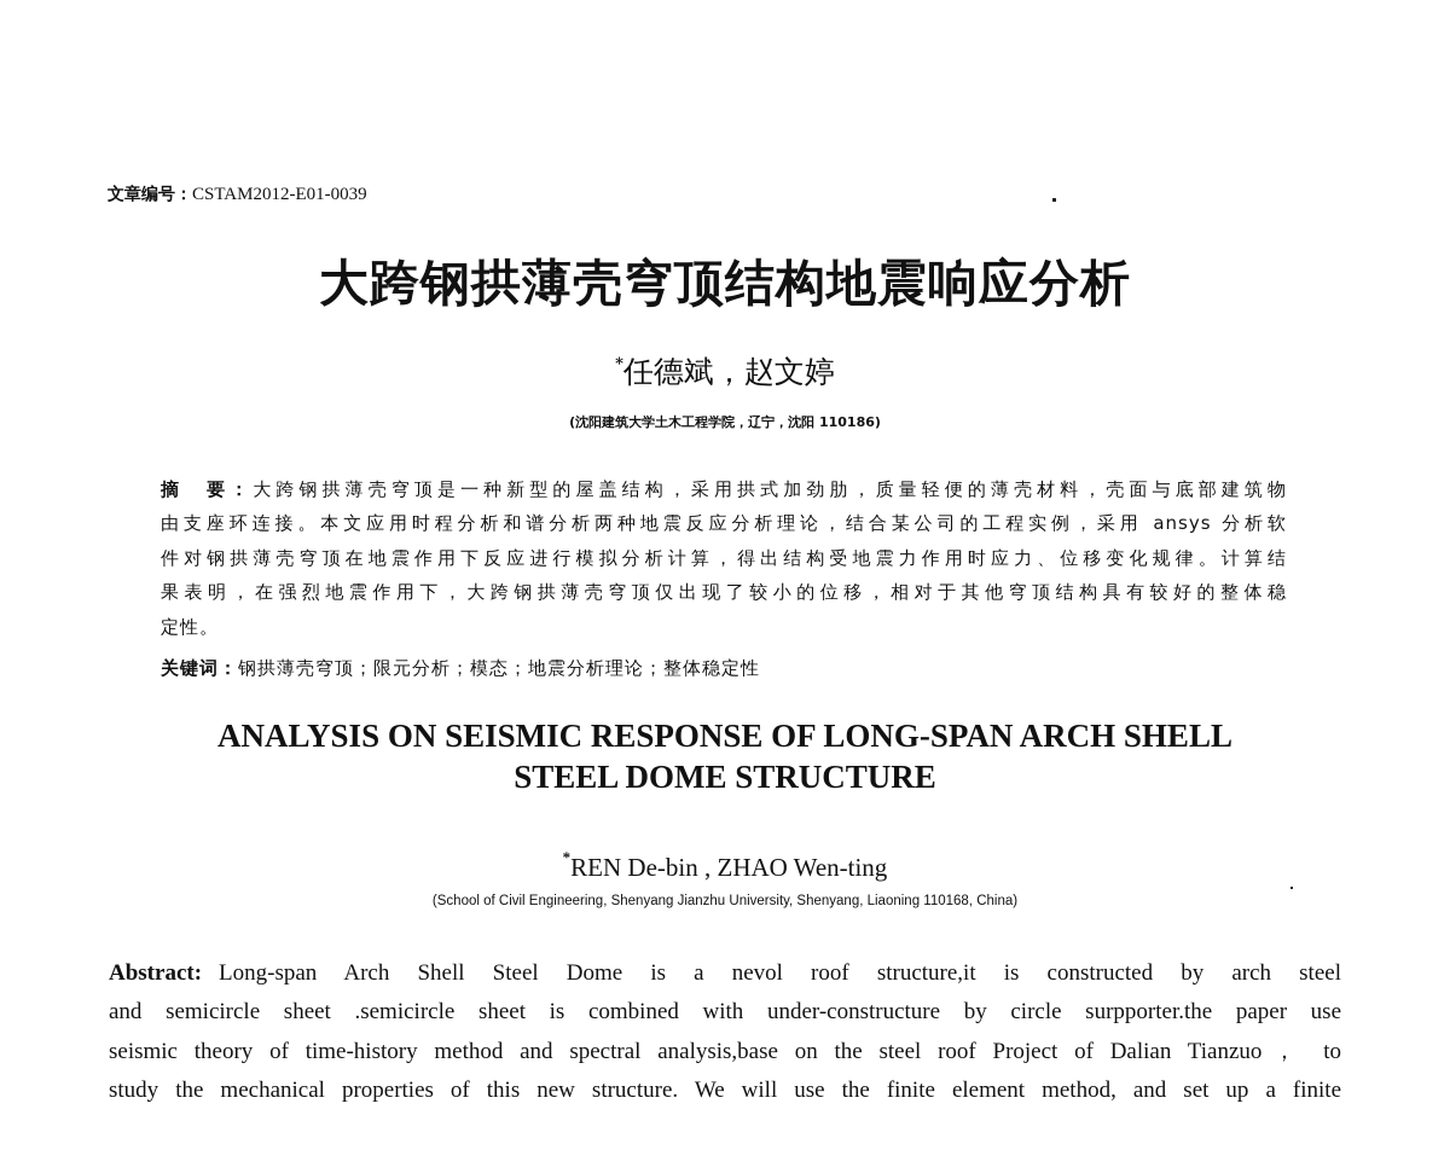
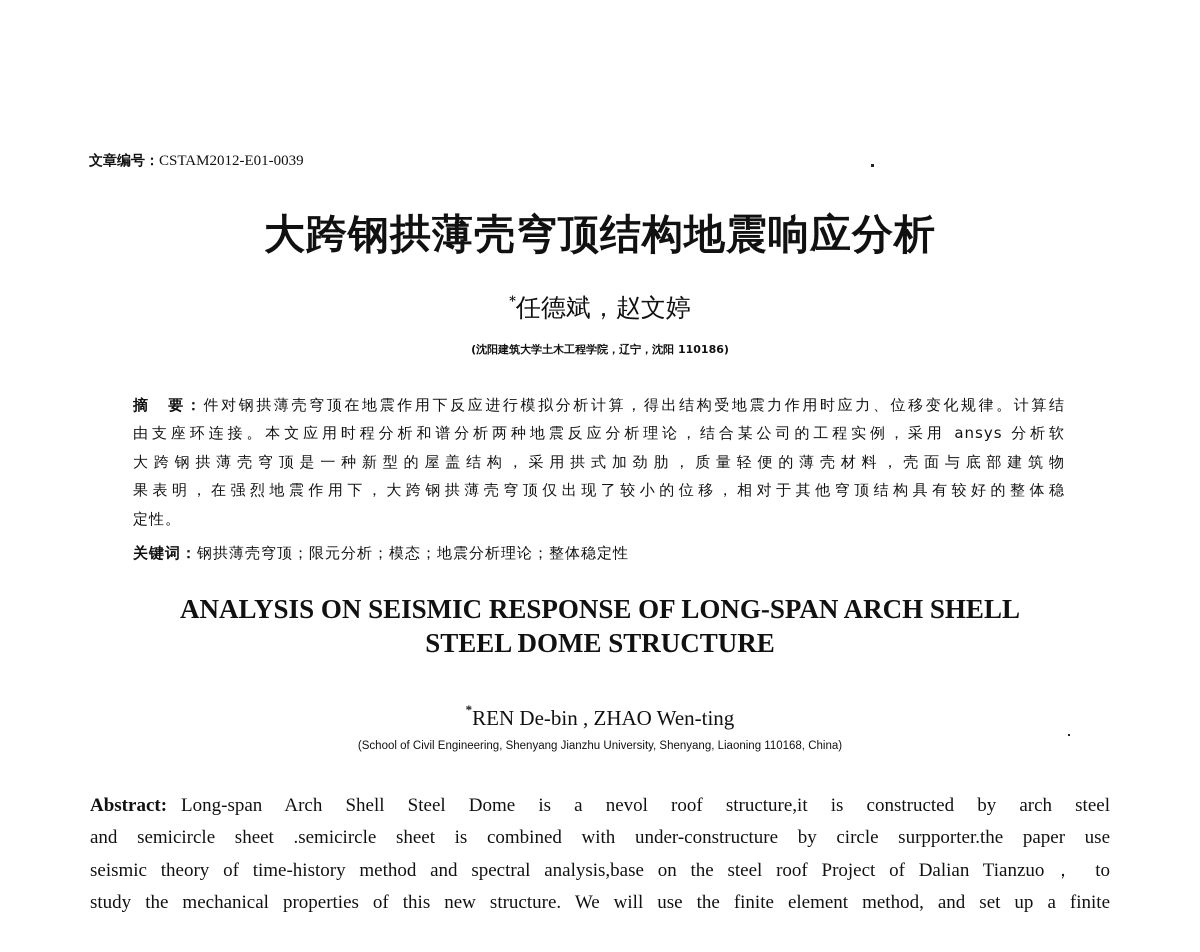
  文章编号：CSTAM2012-E01-0039
  大跨钢拱薄壳穹顶结构地震响应分析
  *任德斌，赵文婷
  (沈阳建筑大学土木工程学院，辽宁，沈阳 110186)
- 摘 要：大跨钢拱薄壳穹顶是一种新型的屋盖结构，采用拱式加劲肋，质量轻便的薄壳材料，壳面与底部建筑物
+ 摘 要：件对钢拱薄壳穹顶在地震作用下反应进行模拟分析计算，得出结构受地震力作用时应力、位移变化规律。计算结
  由支座环连接。本文应用时程分析和谱分析两种地震反应分析理论，结合某公司的工程实例，采用 ansys 分析软
- 件对钢拱薄壳穹顶在地震作用下反应进行模拟分析计算，得出结构受地震力作用时应力、位移变化规律。计算结
+ 大跨钢拱薄壳穹顶是一种新型的屋盖结构，采用拱式加劲肋，质量轻便的薄壳材料，壳面与底部建筑物
  果表明，在强烈地震作用下，大跨钢拱薄壳穹顶仅出现了较小的位移，相对于其他穹顶结构具有较好的整体稳
  定性。
  关键词：钢拱薄壳穹顶；限元分析；模态；地震分析理论；整体稳定性
  ANALYSIS ON SEISMIC RESPONSE OF LONG-SPAN ARCH SHELL
  STEEL DOME STRUCTURE
  *REN De-bin , ZHAO Wen-ting
  (School of Civil Engineering, Shenyang Jianzhu University, Shenyang, Liaoning 110168, China)
  Abstract: Long-span Arch Shell Steel Dome is a nevol roof structure,it is constructed by arch steel
  and semicircle sheet .semicircle sheet is combined with under-constructure by circle surpporter.the paper use
  seismic theory of time-history method and spectral analysis,base on the steel roof Project of Dalian Tianzuo， to
  study the mechanical properties of this new structure. We will use the finite element method, and set up a finite
